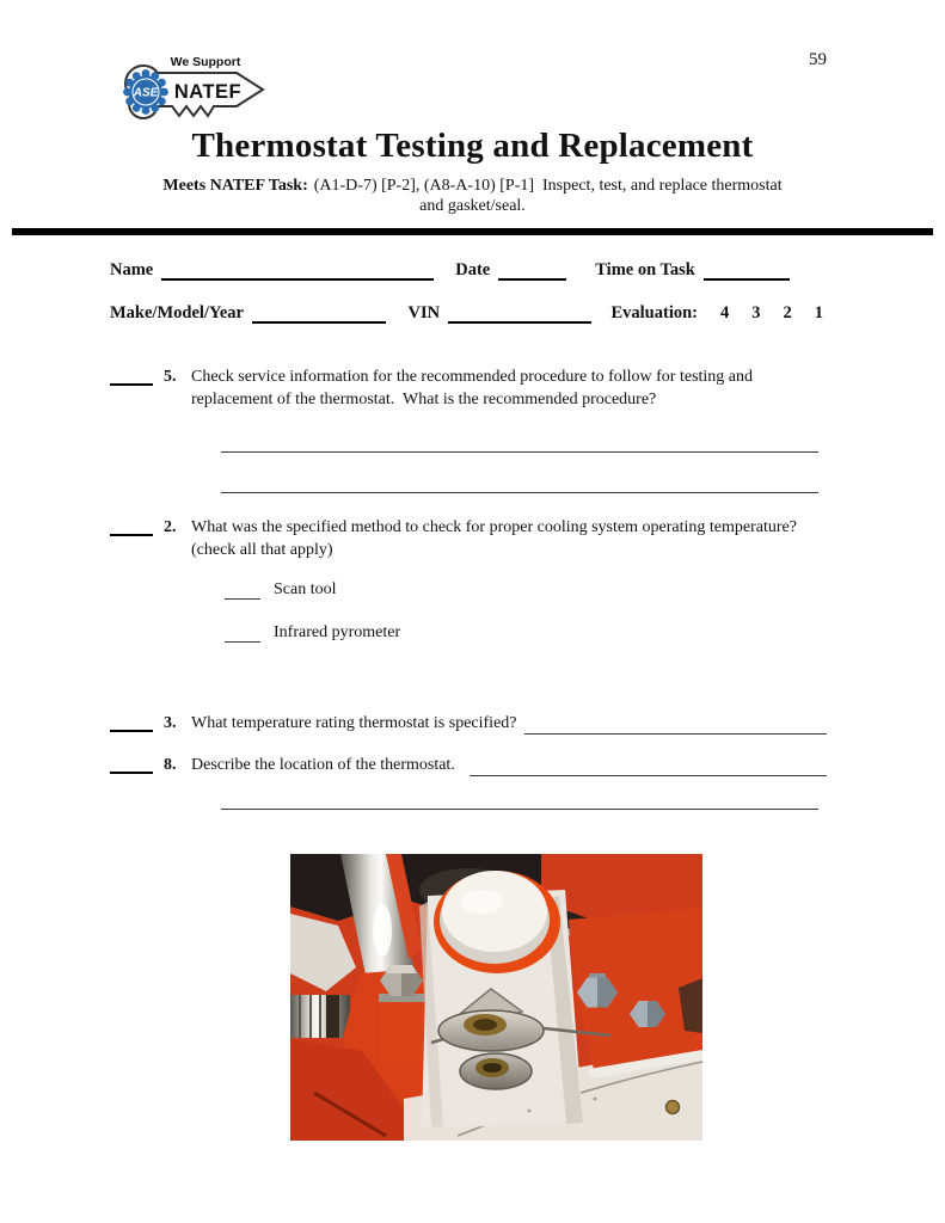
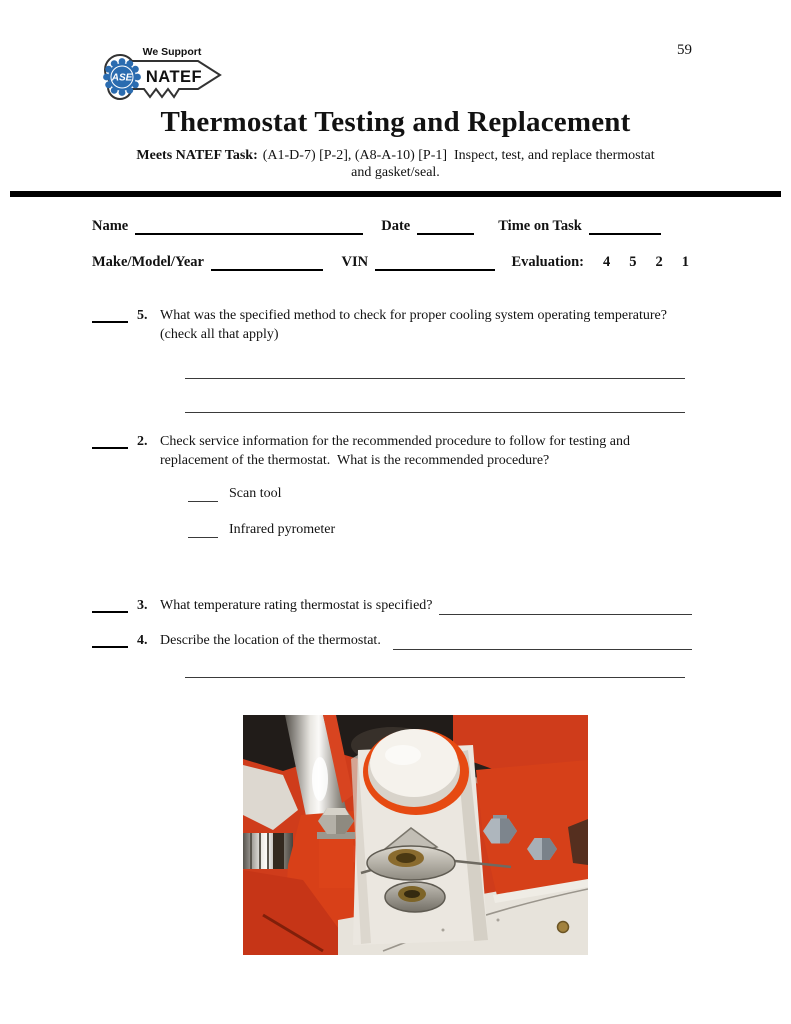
  59
  We Support
  NATEF
  ASE
  Thermostat Testing and Replacement
  Meets NATEF Task: (A1-D-7) [P-2], (A8-A-10) [P-1] Inspect, test, and replace thermostat
  and gasket/seal.
  Name
  Date
  Time on Task
  Make/Model/Year
  VIN
  Evaluation:
  4
- 3
+ 5
  2
  1
  5.
- Check service information for the recommended procedure to follow for testing and replacement of the thermostat. What is the recommended procedure?
+ What was the specified method to check for proper cooling system operating temperature? (check all that apply)
  2.
- What was the specified method to check for proper cooling system operating temperature? (check all that apply)
+ Check service information for the recommended procedure to follow for testing and replacement of the thermostat. What is the recommended procedure?
  Scan tool
  Infrared pyrometer
  3.
  What temperature rating thermostat is specified?
- 8.
+ 4.
  Describe the location of the thermostat.
